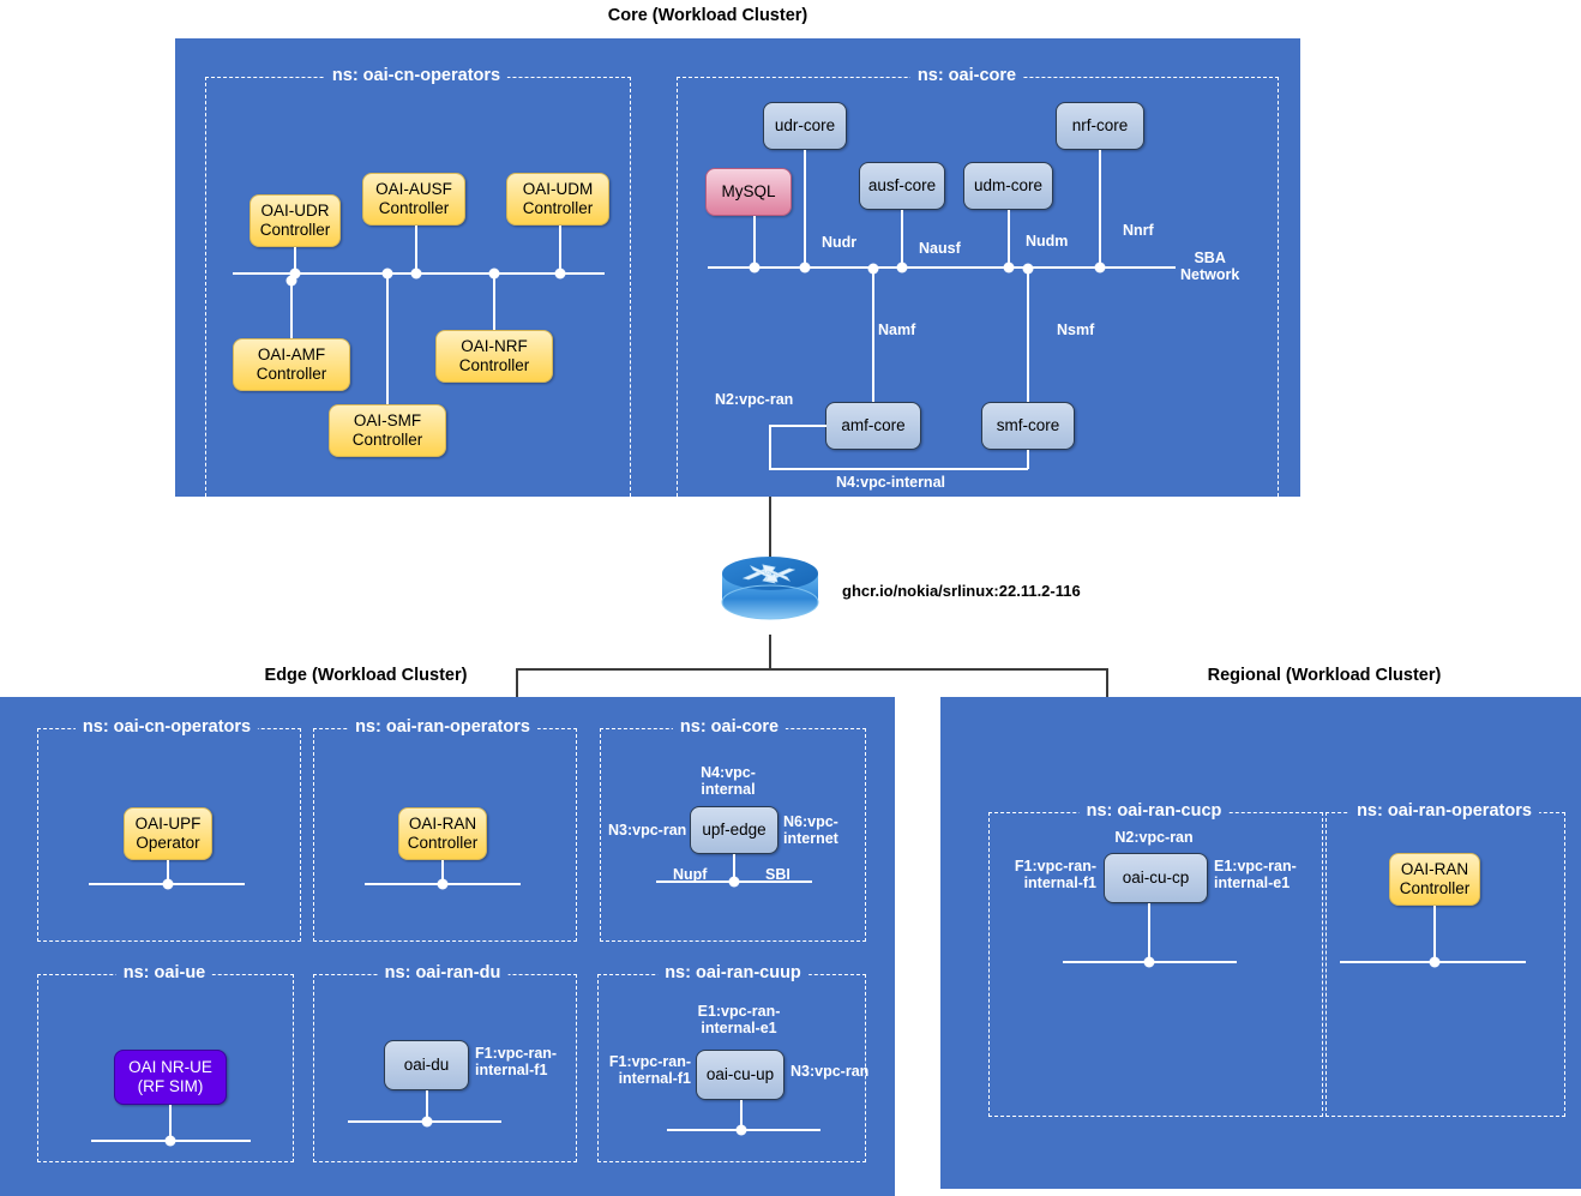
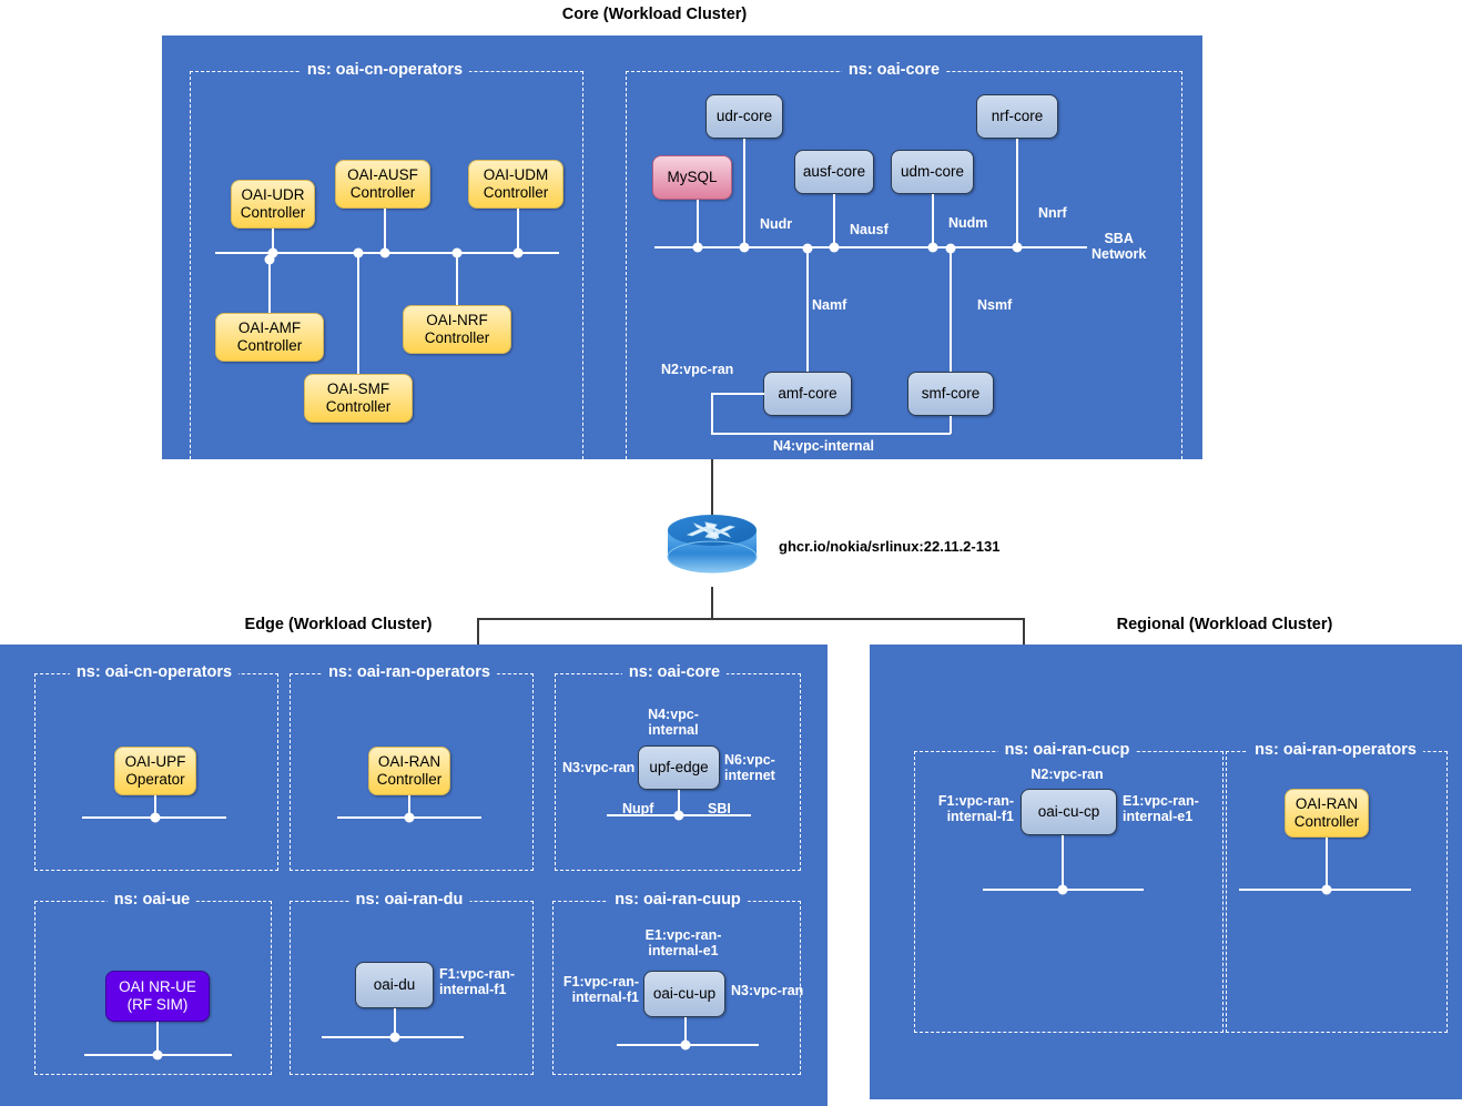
  Core (Workload Cluster)
  ns: oai-cn-operators
  OAI-UDR
  Controller
  OAI-AUSF
  Controller
  OAI-UDM
  Controller
  OAI-AMF
  Controller
  OAI-SMF
  Controller
  OAI-NRF
  Controller
  ns: oai-core
  SBA
  Network
  MySQL
  udr-core
  Nudr
  ausf-core
  Nausf
  udm-core
  Nudm
  nrf-core
  Nnrf
  amf-core
  Namf
  smf-core
  Nsmf
  N2:vpc-ran
  N4:vpc-internal
- ghcr.io/nokia/srlinux:22.11.2-116
+ ghcr.io/nokia/srlinux:22.11.2-131
  Edge (Workload Cluster)
  ns: oai-cn-operators
  OAI-UPF
  Operator
  ns: oai-ran-operators
  OAI-RAN
  Controller
  ns: oai-core
  N4:vpc-
  internal
  upf-edge
  N3:vpc-ran
  N6:vpc-
  internet
  Nupf
  SBI
  ns: oai-ue
  OAI NR-UE
  (RF SIM)
  ns: oai-ran-du
  oai-du
  F1:vpc-ran-
  internal-f1
  ns: oai-ran-cuup
  E1:vpc-ran-
  internal-e1
  oai-cu-up
  F1:vpc-ran-
  internal-f1
  N3:vpc-ran
  Regional (Workload Cluster)
  ns: oai-ran-cucp
  N2:vpc-ran
  oai-cu-cp
  F1:vpc-ran-
  internal-f1
  E1:vpc-ran-
  internal-e1
  ns: oai-ran-operators
  OAI-RAN
  Controller
